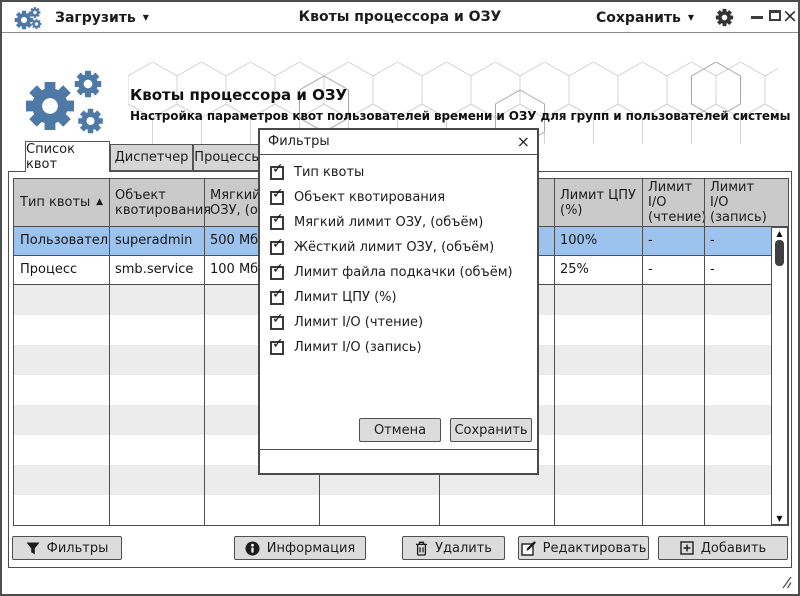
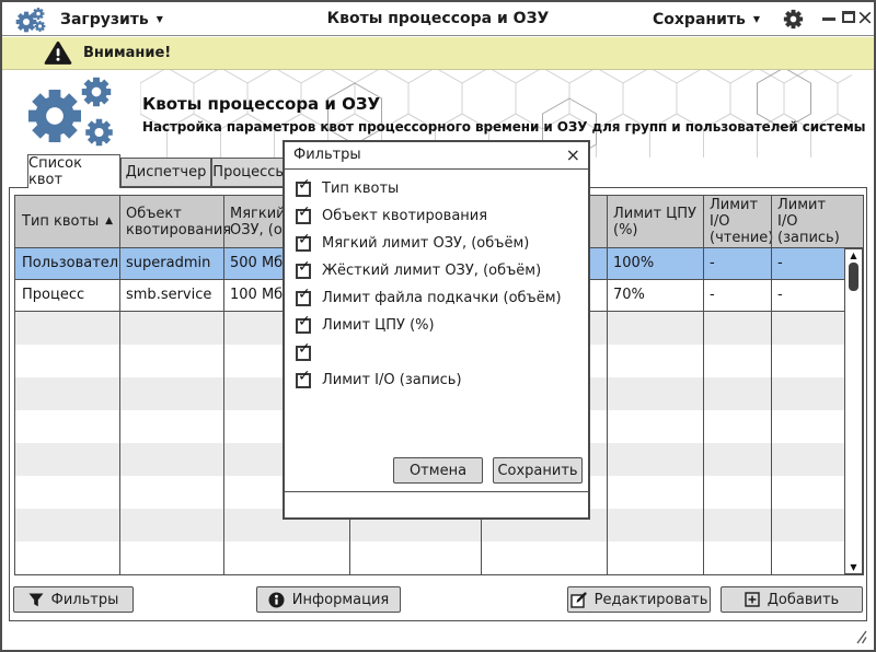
  Загрузить
  ▼
  Квоты процессора и ОЗУ
  Сохранить
  ▼
  ×
+ Внимание!
  Квоты процессора и ОЗУ
- Настройка параметров квот пользователей времени и ОЗУ для групп и пользователей системы
+ Настройка параметров квот процессорного времени и ОЗУ для групп и пользователей системы
  Список квот
  Диспетчер
  Процессы
  Тип квоты
  ▲
  Объект квотирования
  Лимит ЦПУ (%)
  Лимит I/O (чтение
  Лимит I/O (запись)
  Пользовател
  superadmin
  500 Мб
  100%
  -
  -
  Процесс
  smb.service
  100 Мб
- 25%
+ 70%
  -
  -
  ▲
  ▼
  Фильтры
  Информация
- Удалить
  Редактировать
  Добавить
  Фильтры
  ×
  ✓
  Тип квоты
  ✓
  Объект квотирования
  ✓
  Мягкий лимит ОЗУ, (объём)
  ✓
  Жёсткий лимит ОЗУ, (объём)
  ✓
  Лимит файла подкачки (объём)
  ✓
  Лимит ЦПУ (%)
  ✓
- Лимит I/O (чтение)
  ✓
  Лимит I/O (запись)
  Отмена
  Сохранить
